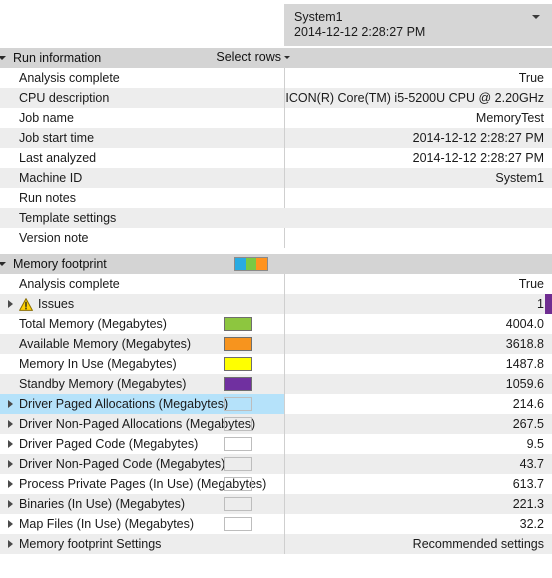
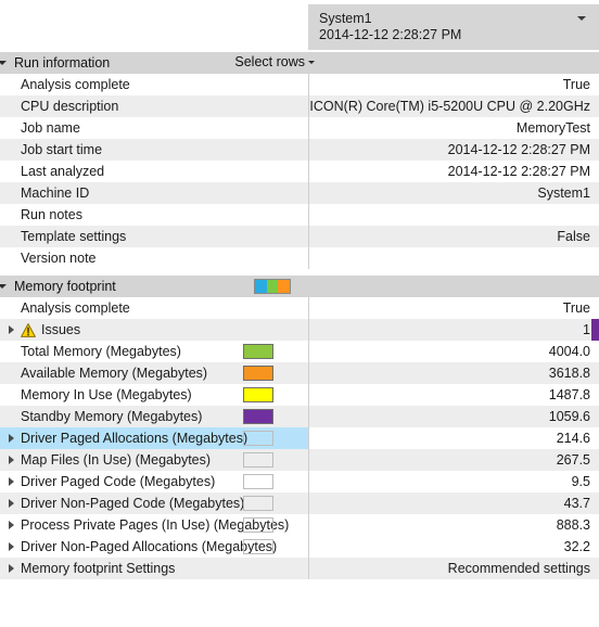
  System1
  2014-12-12 2:28:27 PM
  Run information
  Select rows
  Analysis complete
  True
  CPU description
  ICON(R) Core(TM) i5-5200U CPU @ 2.20GHz
  Job name
  MemoryTest
  Job start time
  2014-12-12 2:28:27 PM
  Last analyzed
  2014-12-12 2:28:27 PM
  Machine ID
  System1
  Run notes
  Template settings
+ False
  Version note
  Memory footprint
  Analysis complete
  True
  Issues
  1
  Total Memory (Megabytes)
  4004.0
  Available Memory (Megabytes)
  3618.8
  Memory In Use (Megabytes)
  1487.8
  Standby Memory (Megabytes)
  1059.6
  Driver Paged Allocations (Megabytes)
  214.6
- Driver Non-Paged Allocations (Megabytes)
+ Map Files (In Use) (Megabytes)
  267.5
  Driver Paged Code (Megabytes)
  9.5
  Driver Non-Paged Code (Megabytes)
  43.7
  Process Private Pages (In Use) (Megabytes)
- 613.7
+ 888.3
- Binaries (In Use) (Megabytes)
- 221.3
- Map Files (In Use) (Megabytes)
+ Driver Non-Paged Allocations (Megabytes)
  32.2
  Memory footprint Settings
  Recommended settings
